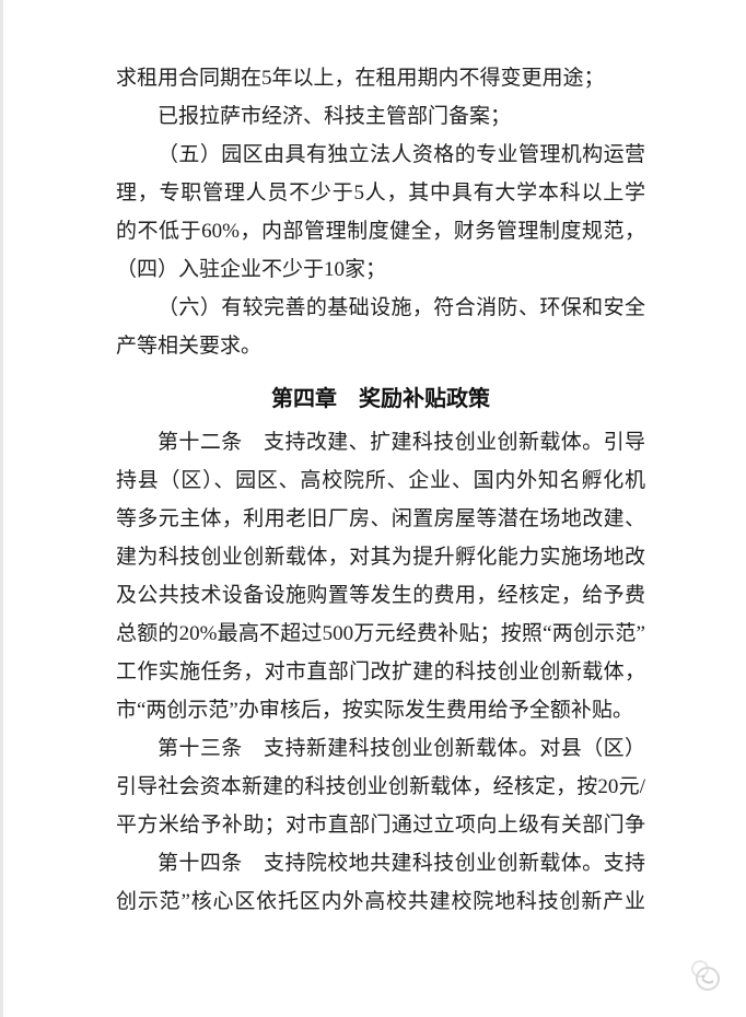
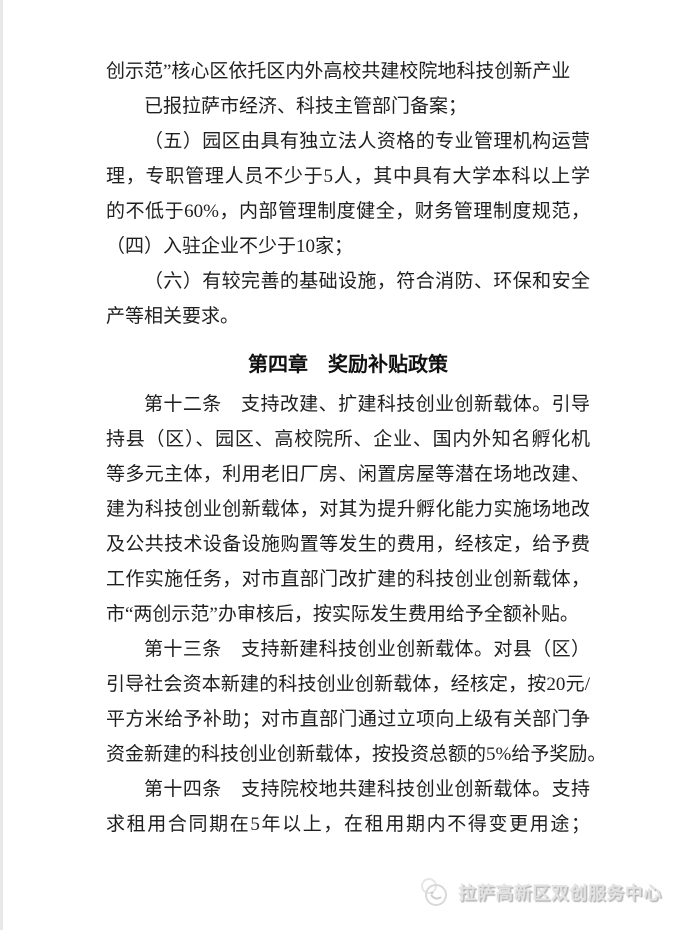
- 求租用合同期在5年以上，在租用期内不得变更用途；
+ 创示范”核心区依托区内外高校共建校院地科技创新产业
  已报拉萨市经济、科技主管部门备案；
  （五）园区由具有独立法人资格的专业管理机构运营
  理，专职管理人员不少于5人，其中具有大学本科以上学
  的不低于60%，内部管理制度健全，财务管理制度规范，
  （四）入驻企业不少于10家；
  （六）有较完善的基础设施，符合消防、环保和安全
  产等相关要求。
  第四章 奖励补贴政策
  第十二条 支持改建、扩建科技创业创新载体。引导
  持县（区）、园区、高校院所、企业、国内外知名孵化机
  等多元主体，利用老旧厂房、闲置房屋等潜在场地改建、
  建为科技创业创新载体，对其为提升孵化能力实施场地改
  及公共技术设备设施购置等发生的费用，经核定，给予费
- 总额的20%最高不超过500万元经费补贴；按照“两创示范”
  工作实施任务，对市直部门改扩建的科技创业创新载体，
  市“两创示范”办审核后，按实际发生费用给予全额补贴。
  第十三条 支持新建科技创业创新载体。对县（区）
  引导社会资本新建的科技创业创新载体，经核定，按20元/
  平方米给予补助；对市直部门通过立项向上级有关部门争
+ 资金新建的科技创业创新载体，按投资总额的5%给予奖励。
  第十四条 支持院校地共建科技创业创新载体。支持
- 创示范”核心区依托区内外高校共建校院地科技创新产业
+ 求租用合同期在5年以上，在租用期内不得变更用途；
+ 拉萨高新区双创服务中心
